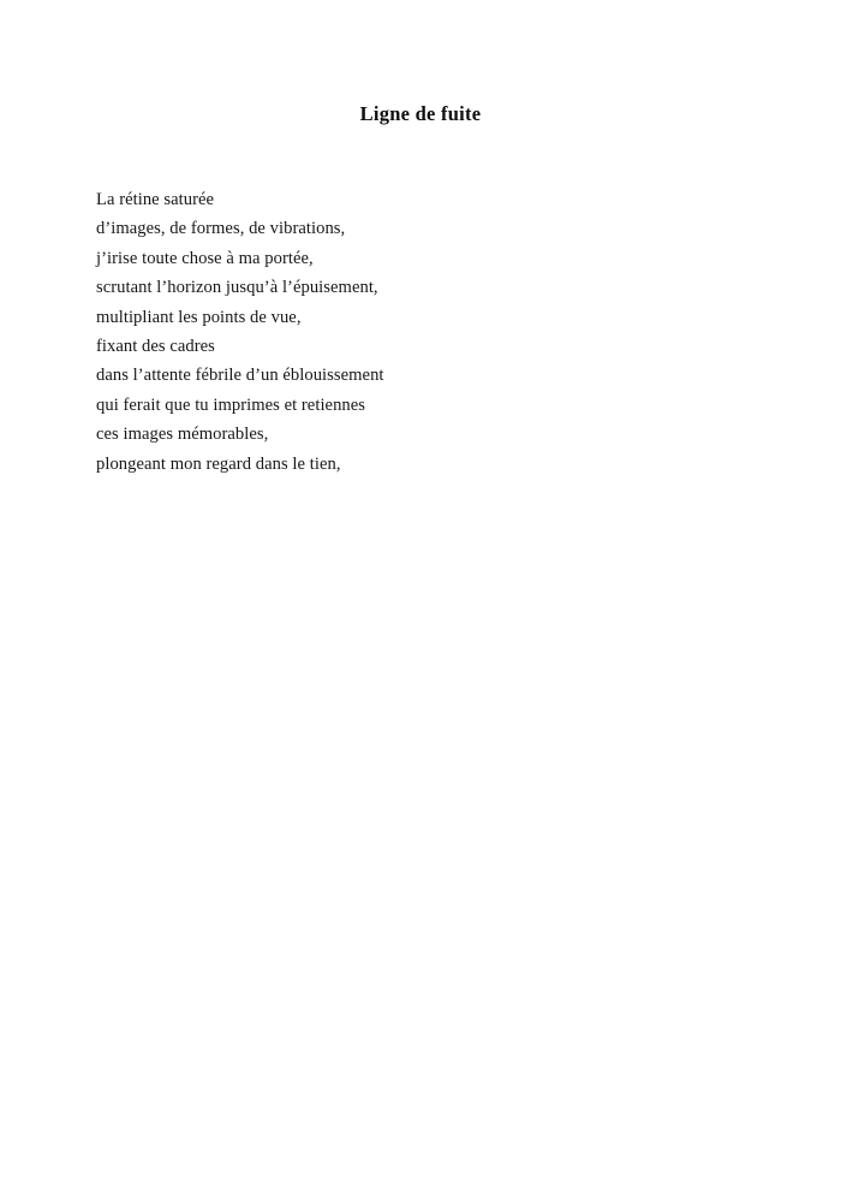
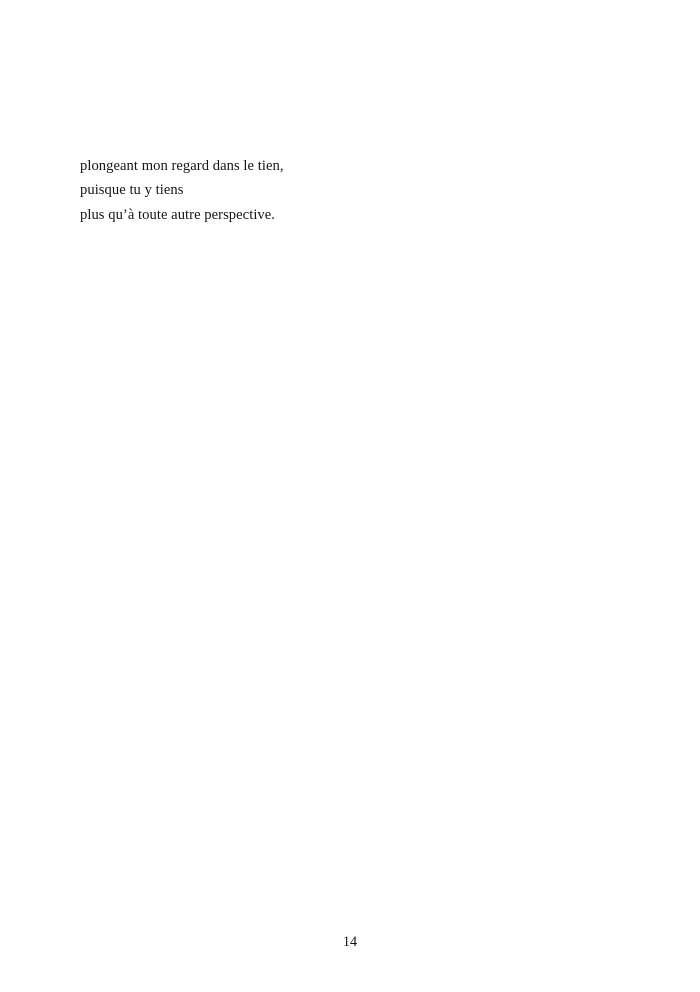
- Ligne de fuite
- La rétine saturée
- d’images, de formes, de vibrations,
- j’irise toute chose à ma portée,
- scrutant l’horizon jusqu’à l’épuisement,
- multipliant les points de vue,
- fixant des cadres
- dans l’attente fébrile d’un éblouissement
- qui ferait que tu imprimes et retiennes
- ces images mémorables,
  plongeant mon regard dans le tien,
+ puisque tu y tiens
+ plus qu’à toute autre perspective.
+ 14
